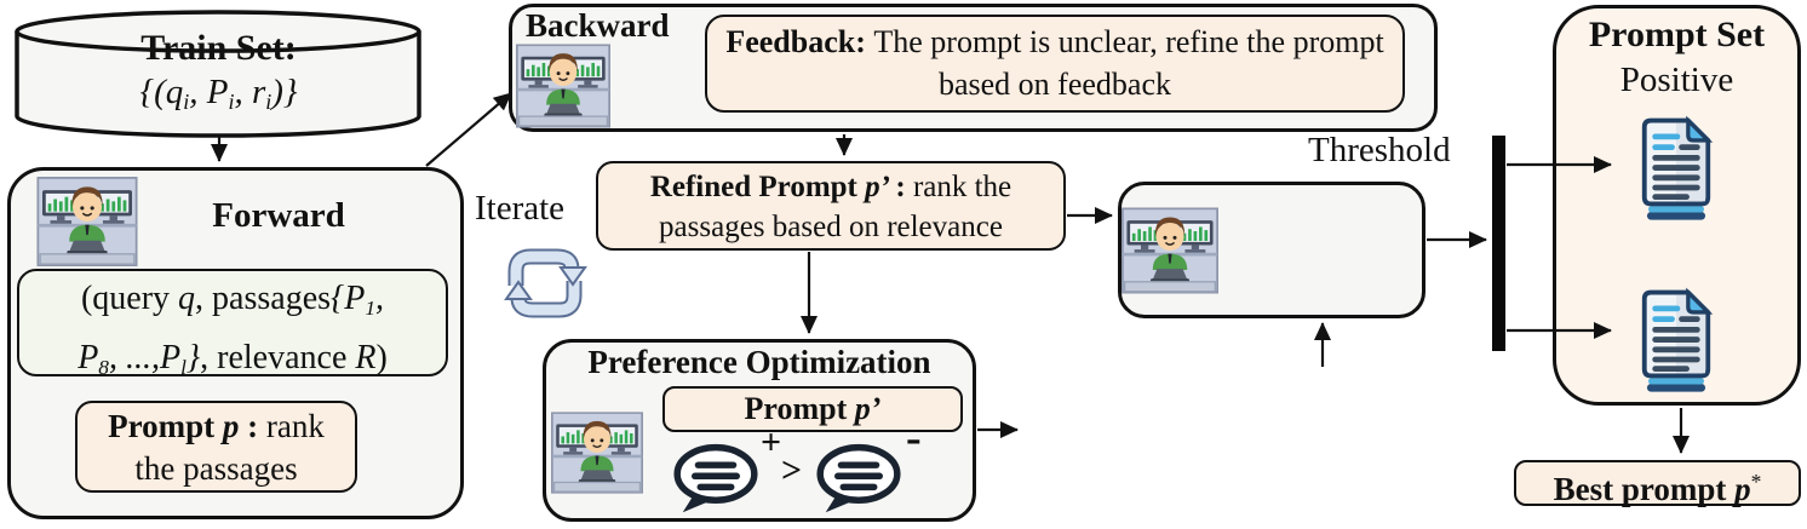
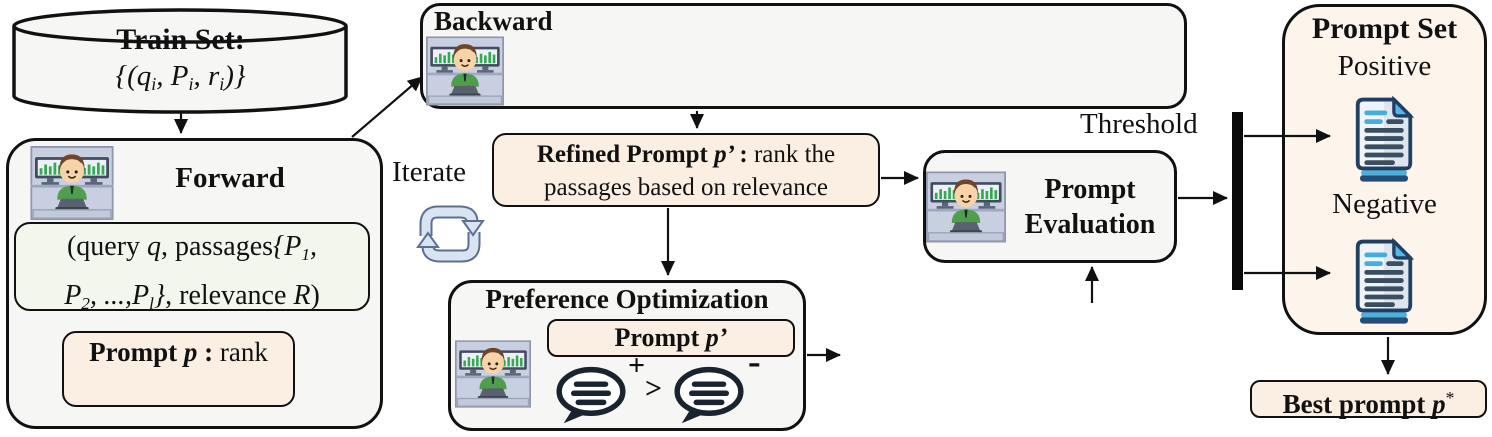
  Train Set:
  {(qi, Pi, ri)}
  Forward
  (query q, passages{P1,
- P8, ...,Pl}, relevance R)
+ P2, ...,Pl}, relevance R)
  Prompt p : rank
- the passages
  Backward
- Feedback: The prompt is unclear, refine the prompt based on feedback
  Iterate
  Refined Prompt p’ : rank the passages based on relevance
  Preference Optimization
  Prompt p’
  +
  >
  -
+ Prompt Evaluation
  Threshold
  Prompt Set
  Positive
+ Negative
  Best prompt p*
